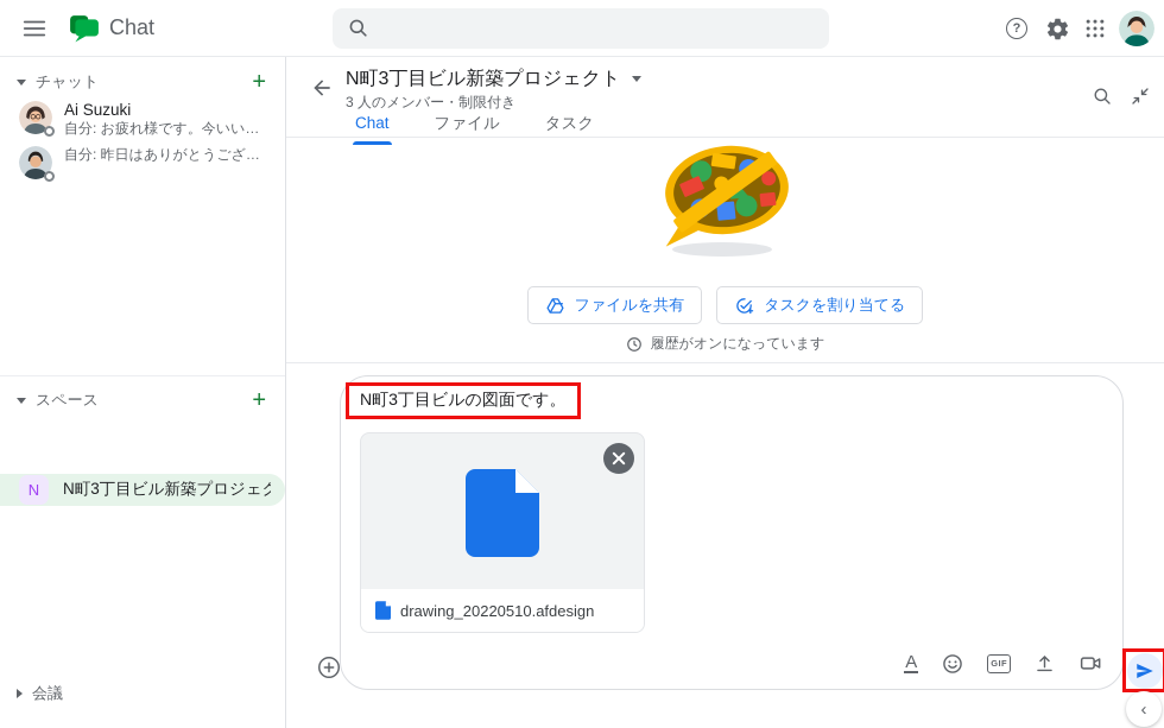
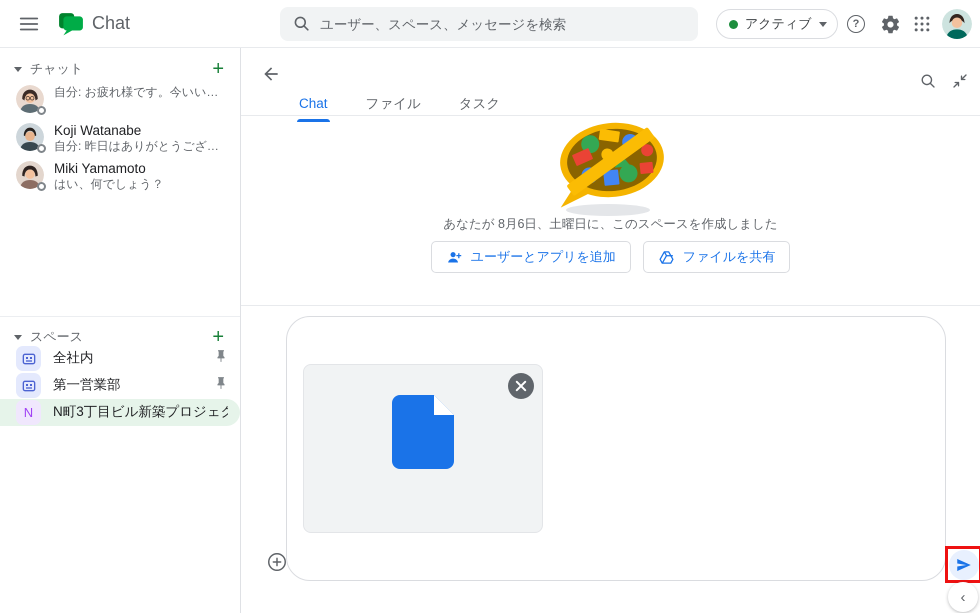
  Chat
+ ユーザー、スペース、メッセージを検索
+ アクティブ
  ?
  チャット
  +
- Ai Suzuki
  自分: お疲れ様です。今いいです
+ Koji Watanabe
  自分: 昨日はありがとうございま
+ Miki Yamamoto
+ はい、何でしょう？
  スペース
  +
+ 全社内
+ 第一営業部
  N
  N町3丁目ビル新築プロジェク
- 会議
- N町3丁目ビル新築プロジェクト
- 3 人のメンバー・制限付き
  Chat
  ファイル
  タスク
+ あなたが 8月6日、土曜日に、このスペースを作成しました
+ ユーザーとアプリを追加
  ファイルを共有
- タスクを割り当てる
- 履歴がオンになっています
- N町3丁目ビルの図面です。
- drawing_20220510.afdesign
- A
- GIF
  ‹
